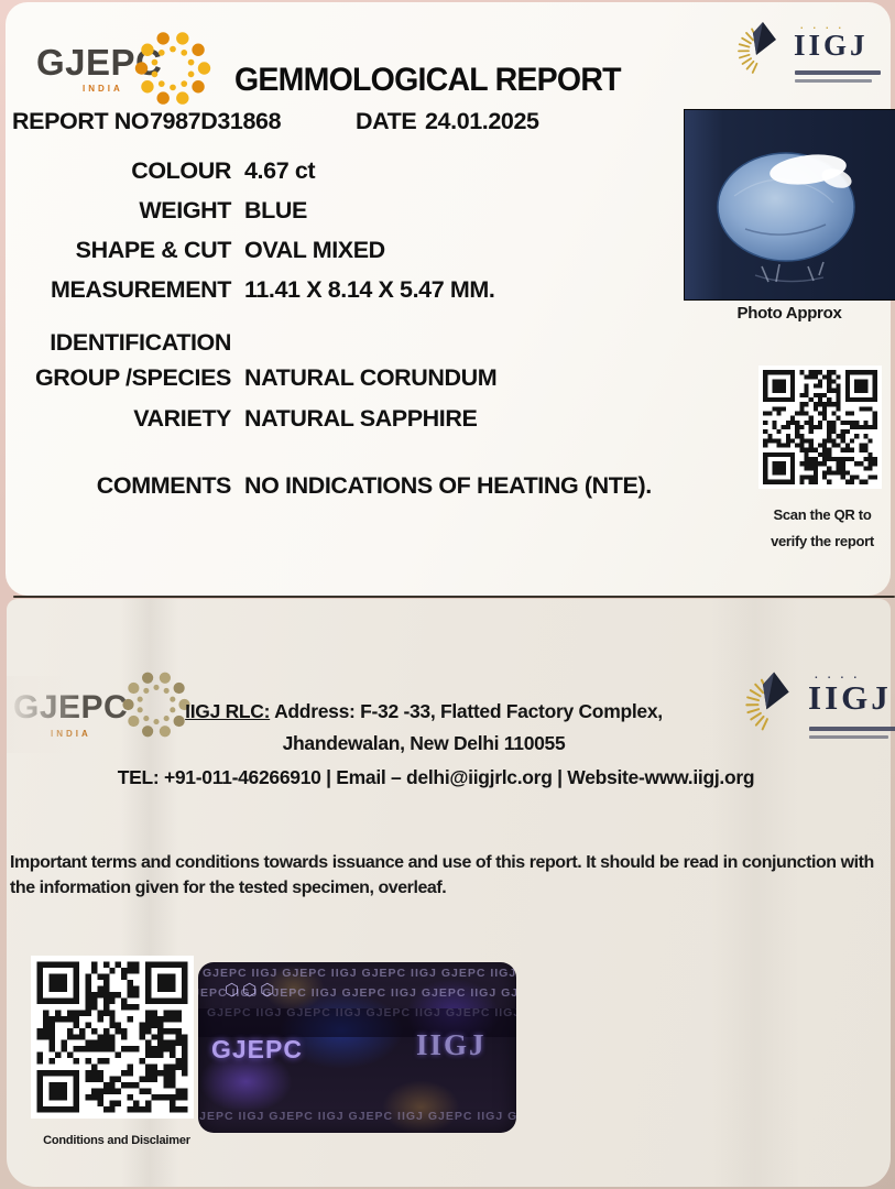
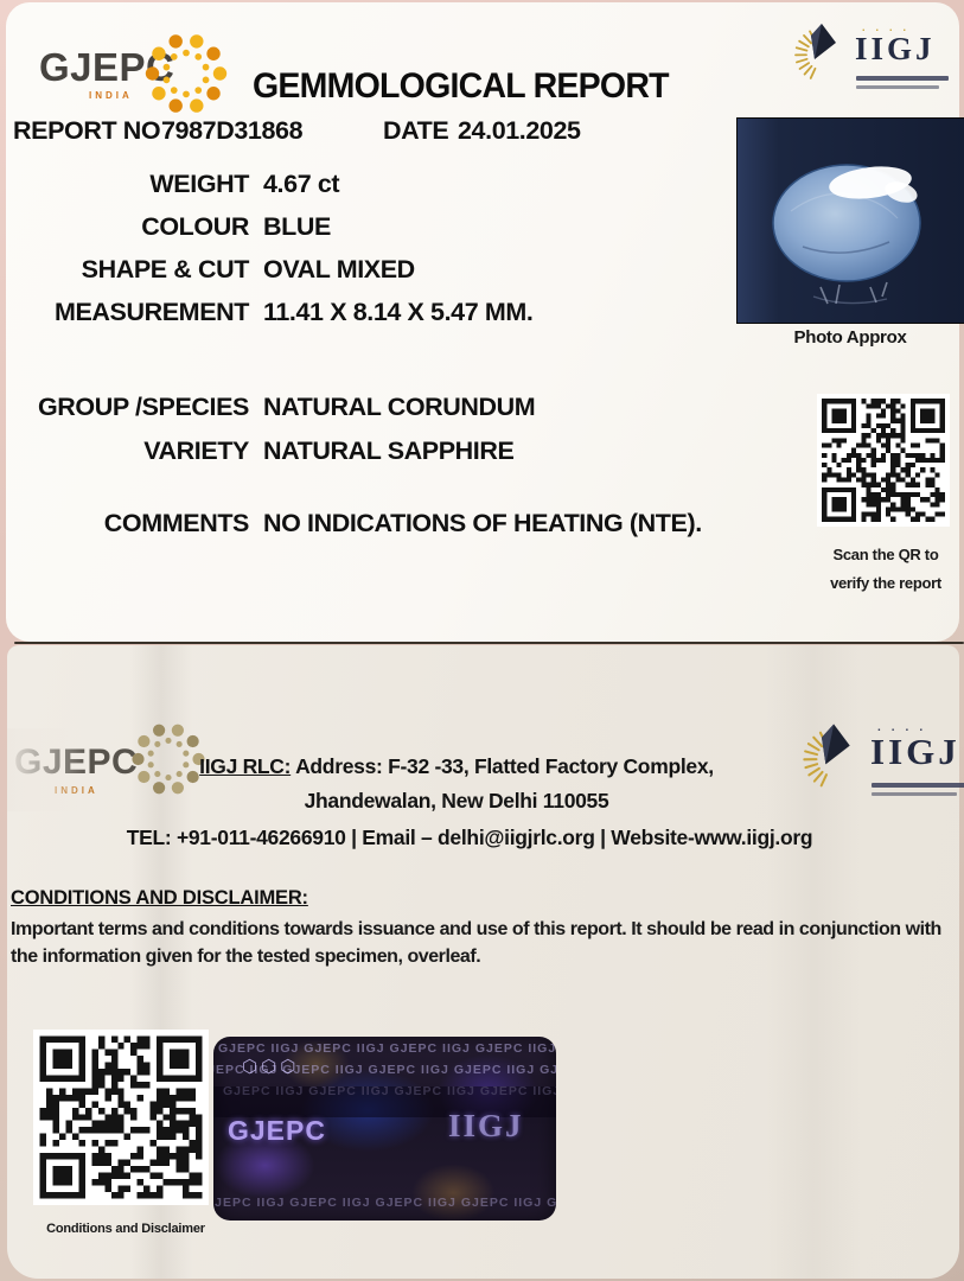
  GJEPC
  INDIA
  GEMMOLOGICAL REPORT
  ....
  IIGJ
  REPORT NO
  7987D31868
  DATE
  24.01.2025
- COLOUR
+ WEIGHT
  4.67 ct
- WEIGHT
+ COLOUR
  BLUE
  SHAPE & CUT
  OVAL MIXED
  MEASUREMENT
  11.41 X 8.14 X 5.47 MM.
- IDENTIFICATION
  GROUP /SPECIES
  NATURAL CORUNDUM
  VARIETY
  NATURAL SAPPHIRE
  COMMENTS
  NO INDICATIONS OF HEATING (NTE).
  Photo Approx
  Scan the QR to
  verify the report
  IIGJ RLC: Address: F-32 -33, Flatted Factory Complex,
  Jhandewalan, New Delhi 110055
  TEL: +91-011-46266910 | Email – delhi@iigjrlc.org | Website-www.iigj.org
  ....
  IIGJ
+ CONDITIONS AND DISCLAIMER:
  Important terms and conditions towards issuance and use of this report. It should be read in conjunction with the information given for the tested specimen, overleaf.
  Conditions and Disclaimer
  GJEPC IIGJ GJEPC IIGJ GJEPC IIGJ GJEPC IIGJ
  EPC IIGJ GJEPC IIGJ GJEPC IIGJ GJEPC IIGJ GJ
  GJEPC IIGJ GJEPC IIGJ GJEPC IIGJ GJEPC IIG
  JEPC IIGJ GJEPC IIGJ GJEPC IIGJ GJEPC IIGJ G
  ⬡⬡⬡
  GJEPC
  IIGJ
